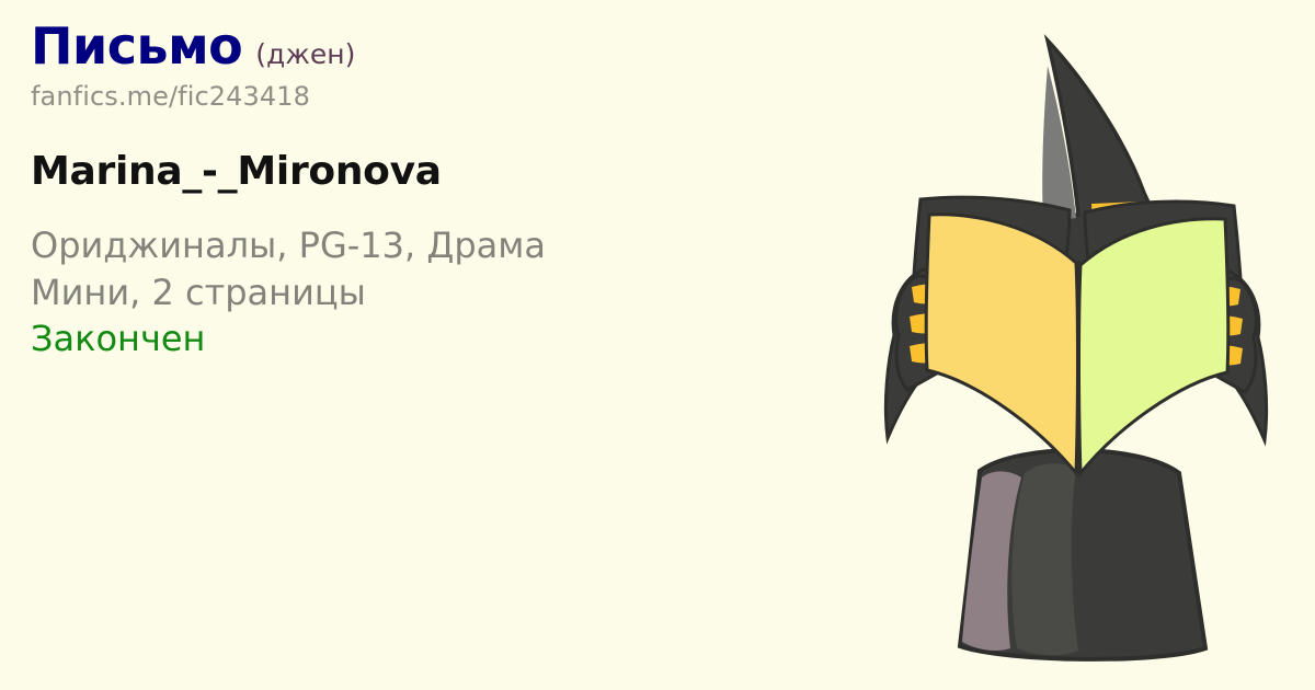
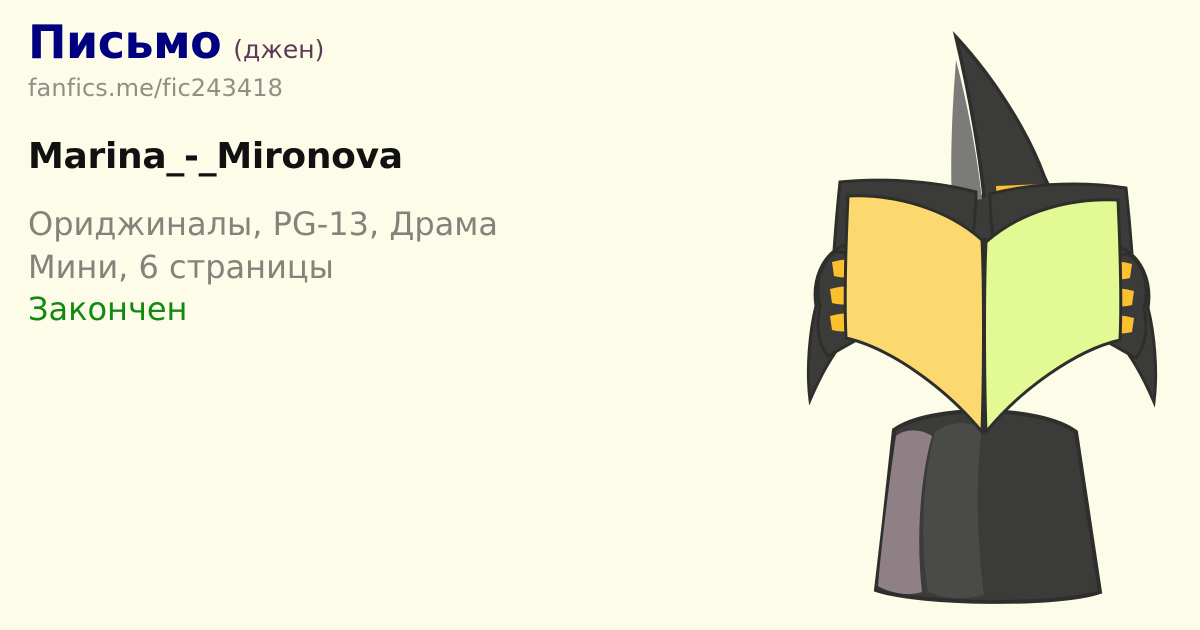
  Письмо
  (джен)
  fanfics.me/fic243418
  Marina_-_Mironova
  Ориджиналы, PG-13, Драма
- Мини, 2 страницы
+ Мини, 6 страницы
  Закончен
